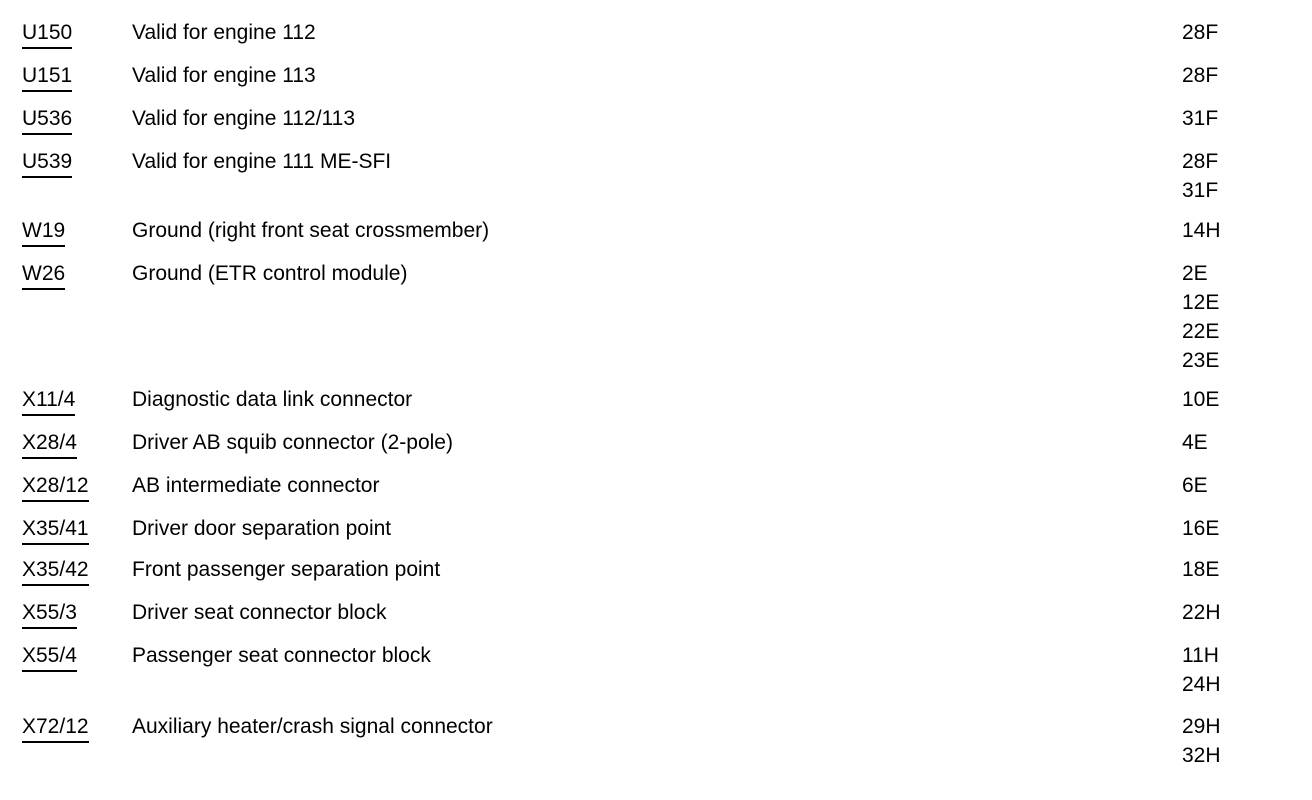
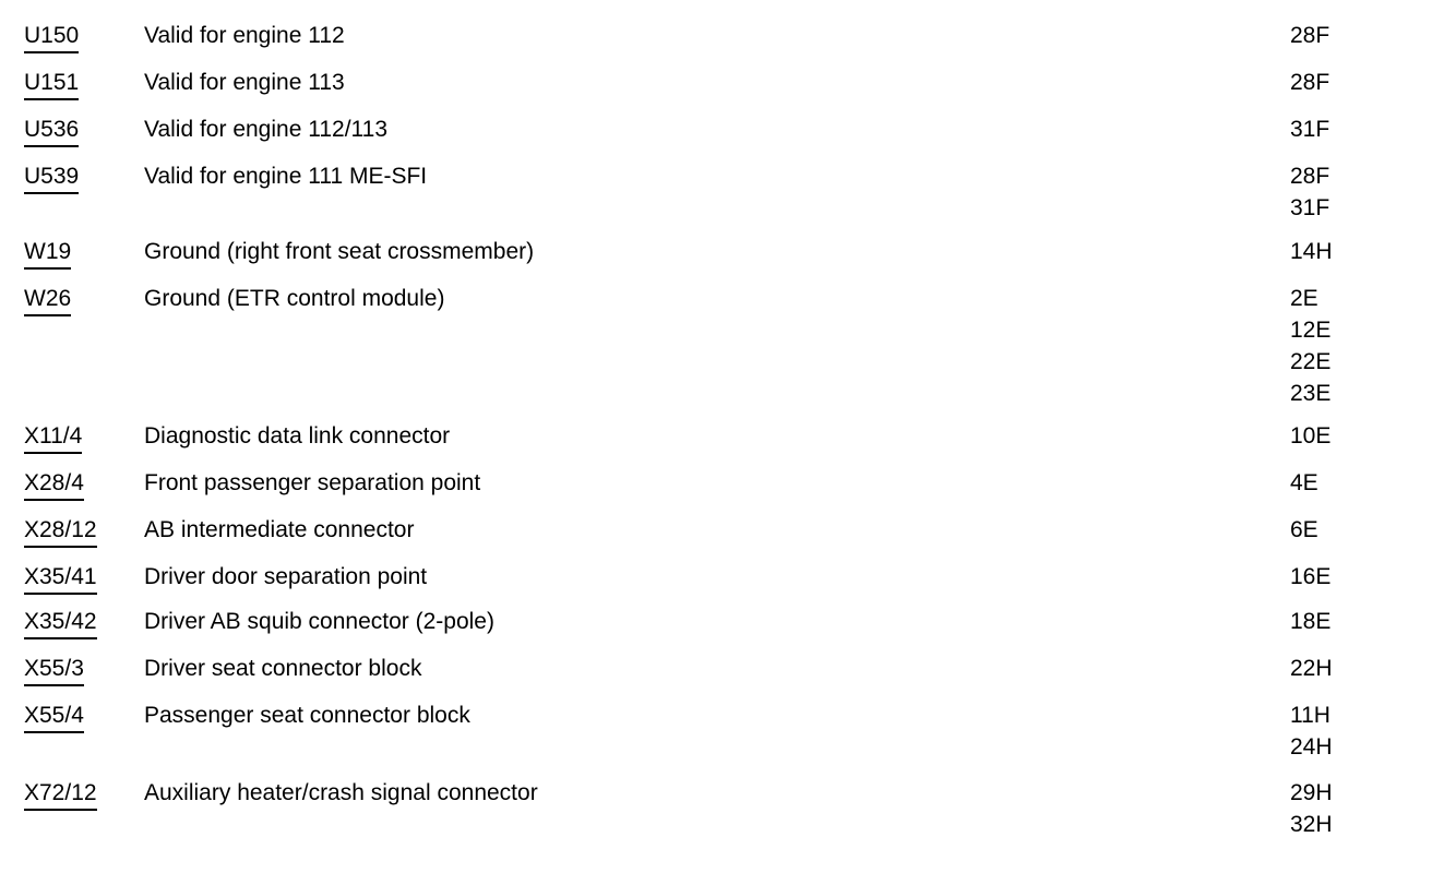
  U150
  Valid for engine 112
  28F
  U151
  Valid for engine 113
  28F
  U536
  Valid for engine 112/113
  31F
  U539
  Valid for engine 111 ME-SFI
  28F
  31F
  W19
  Ground (right front seat crossmember)
  14H
  W26
  Ground (ETR control module)
  2E
  12E
  22E
  23E
  X11/4
  Diagnostic data link connector
  10E
  X28/4
- Driver AB squib connector (2-pole)
+ Front passenger separation point
  4E
  X28/12
  AB intermediate connector
  6E
  X35/41
  Driver door separation point
  16E
  X35/42
- Front passenger separation point
+ Driver AB squib connector (2-pole)
  18E
  X55/3
  Driver seat connector block
  22H
  X55/4
  Passenger seat connector block
  11H
  24H
  X72/12
  Auxiliary heater/crash signal connector
  29H
  32H
